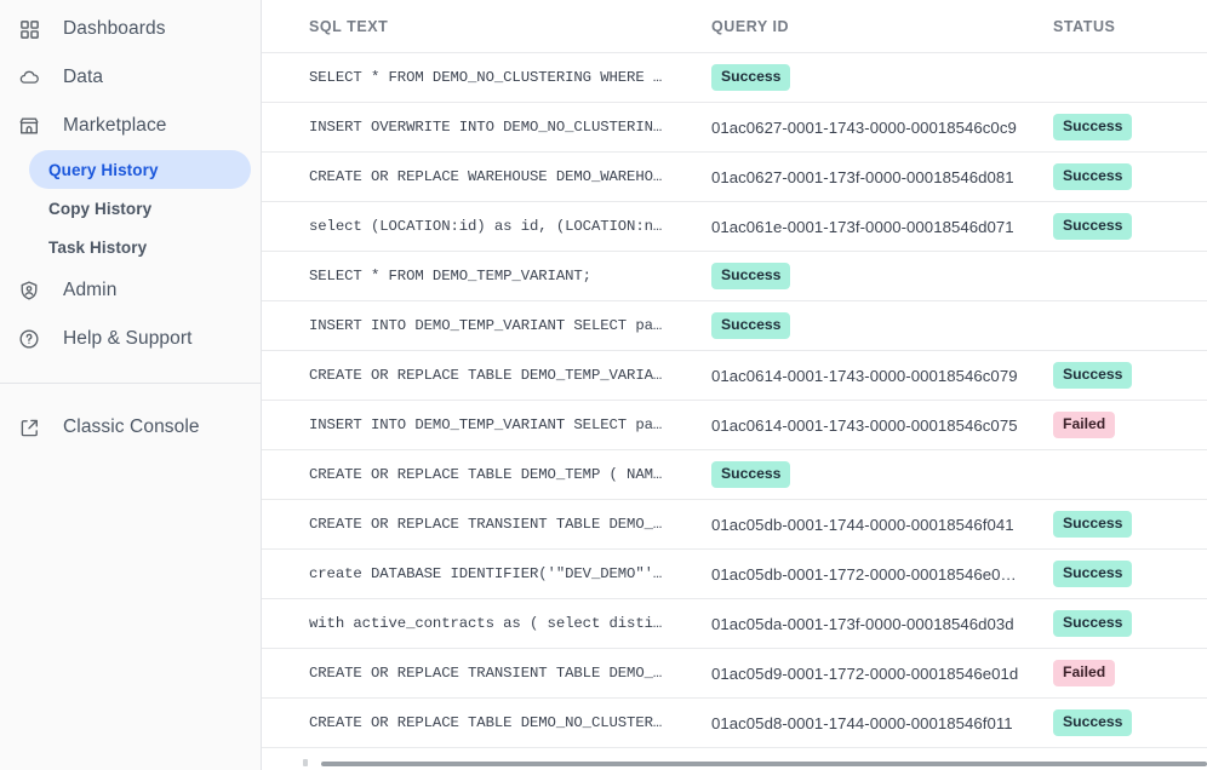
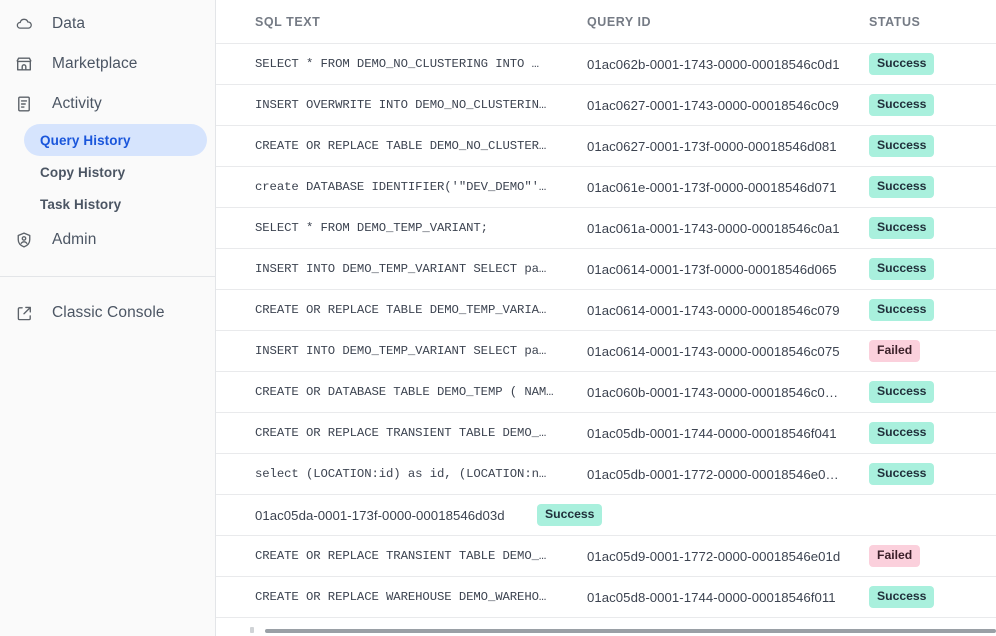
- Dashboards
  Data
  Marketplace
+ Activity
  Query History
  Copy History
  Task History
  Admin
- Help & Support
  Classic Console
  SQL TEXT
  QUERY ID
  STATUS
- SELECT * FROM DEMO_NO_CLUSTERING WHERE …
+ SELECT * FROM DEMO_NO_CLUSTERING INTO …
+ 01ac062b-0001-1743-0000-00018546c0d1
  Success
  INSERT OVERWRITE INTO DEMO_NO_CLUSTERIN…
  01ac0627-0001-1743-0000-00018546c0c9
  Success
- CREATE OR REPLACE WAREHOUSE DEMO_WAREHO…
+ CREATE OR REPLACE TABLE DEMO_NO_CLUSTER…
  01ac0627-0001-173f-0000-00018546d081
  Success
- select (LOCATION:id) as id, (LOCATION:n…
+ create DATABASE IDENTIFIER('"DEV_DEMO"'…
  01ac061e-0001-173f-0000-00018546d071
  Success
  SELECT * FROM DEMO_TEMP_VARIANT;
+ 01ac061a-0001-1743-0000-00018546c0a1
  Success
  INSERT INTO DEMO_TEMP_VARIANT SELECT pa…
+ 01ac0614-0001-173f-0000-00018546d065
  Success
  CREATE OR REPLACE TABLE DEMO_TEMP_VARIA…
  01ac0614-0001-1743-0000-00018546c079
  Success
  INSERT INTO DEMO_TEMP_VARIANT SELECT pa…
  01ac0614-0001-1743-0000-00018546c075
  Failed
- CREATE OR REPLACE TABLE DEMO_TEMP ( NAM…
+ CREATE OR DATABASE TABLE DEMO_TEMP ( NAM…
+ 01ac060b-0001-1743-0000-00018546c0…
  Success
  CREATE OR REPLACE TRANSIENT TABLE DEMO_…
  01ac05db-0001-1744-0000-00018546f041
  Success
- create DATABASE IDENTIFIER('"DEV_DEMO"'…
+ select (LOCATION:id) as id, (LOCATION:n…
  01ac05db-0001-1772-0000-00018546e0…
  Success
- with active_contracts as ( select disti…
  01ac05da-0001-173f-0000-00018546d03d
  Success
  CREATE OR REPLACE TRANSIENT TABLE DEMO_…
  01ac05d9-0001-1772-0000-00018546e01d
  Failed
- CREATE OR REPLACE TABLE DEMO_NO_CLUSTER…
+ CREATE OR REPLACE WAREHOUSE DEMO_WAREHO…
  01ac05d8-0001-1744-0000-00018546f011
  Success
